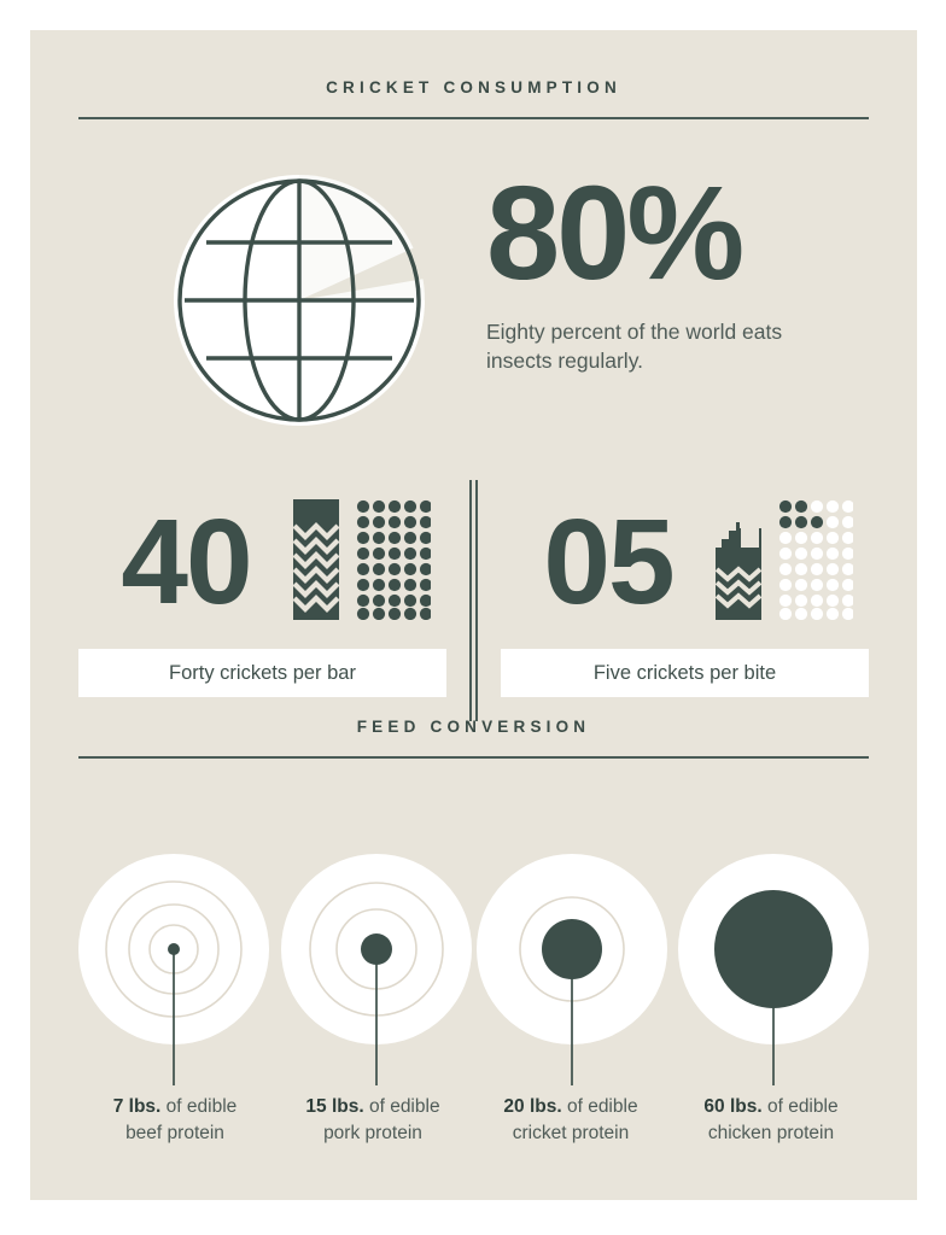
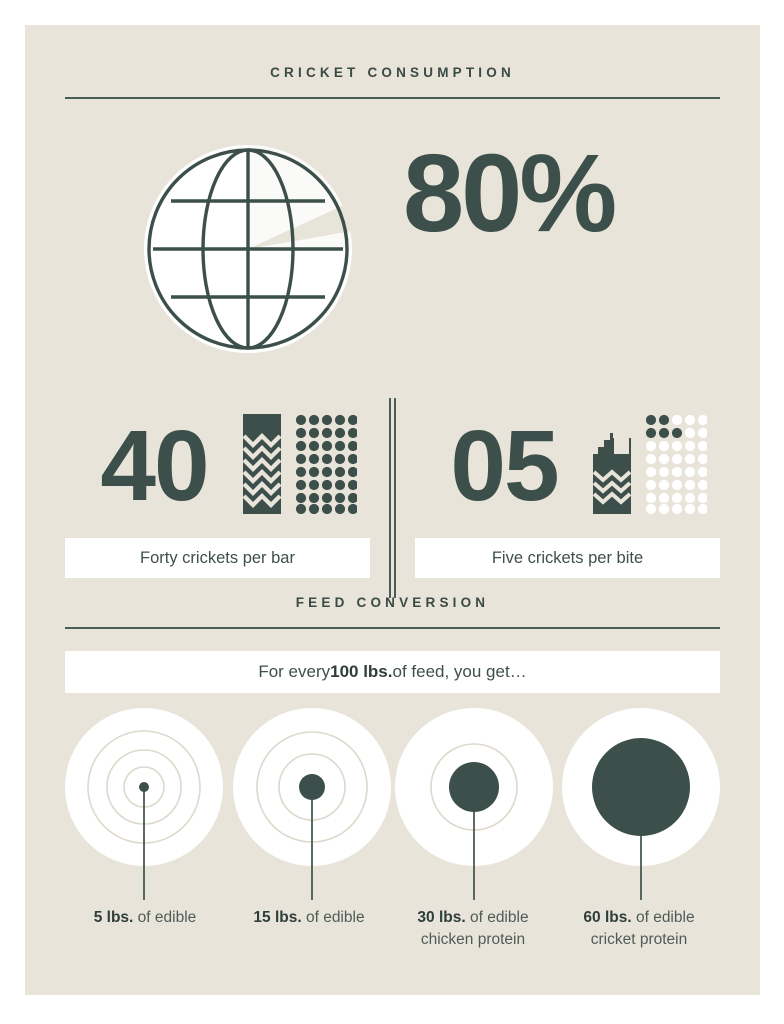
  CRICKET CONSUMPTION
  80%
- Eighty percent of the world eats insects regularly.
  40
  Forty crickets per bar
  05
  Five crickets per bite
  FEED CONVERSION
+ For every
+ 100 lbs.
+ of feed, you get…
- 7 lbs. of edible
+ 5 lbs. of edible
- beef protein
  15 lbs. of edible
- pork protein
- 20 lbs. of edible
+ 30 lbs. of edible
- cricket protein
+ chicken protein
  60 lbs. of edible
- chicken protein
+ cricket protein
